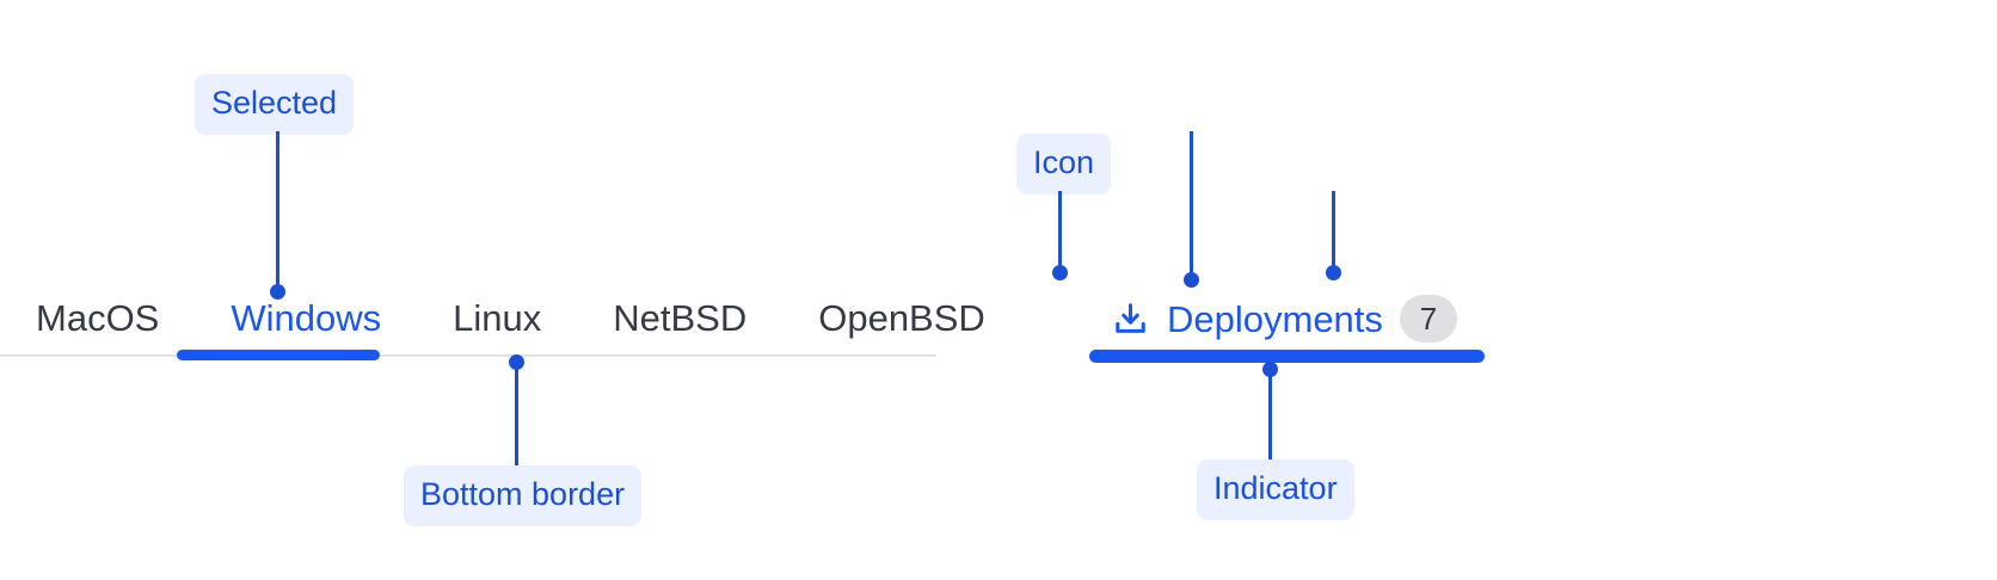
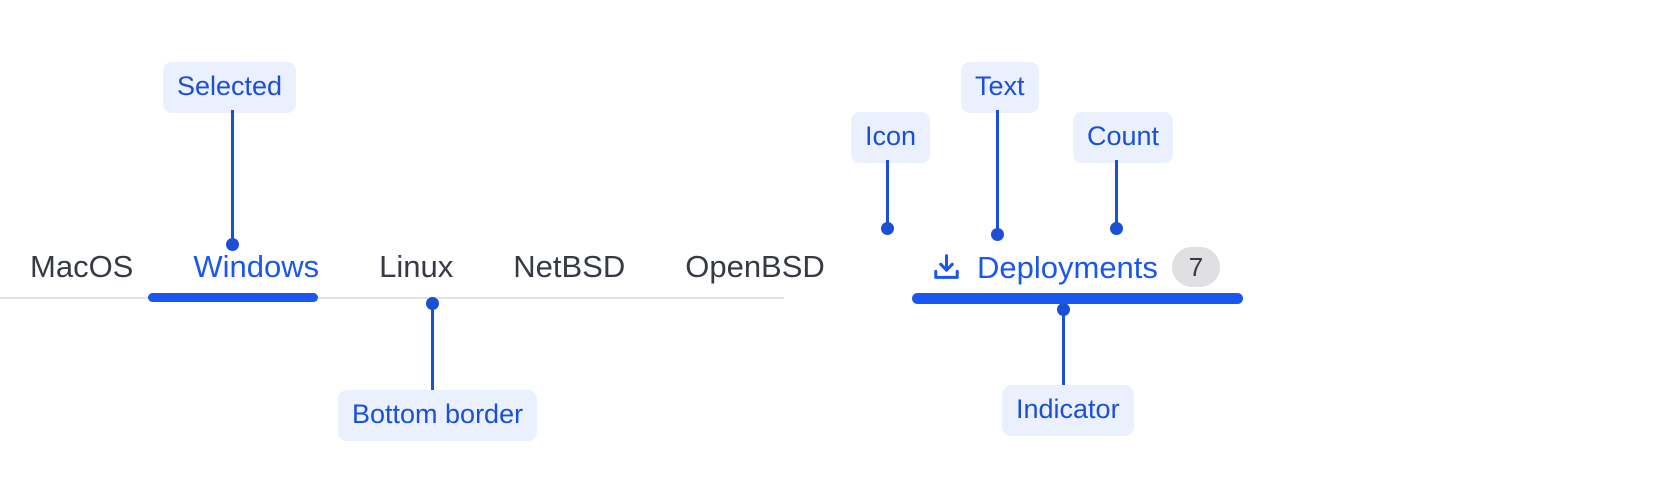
  MacOS
  Windows
  Linux
  NetBSD
  OpenBSD
  Deployments
  7
  Selected
  Bottom border
  Icon
+ Text
+ Count
  Indicator
